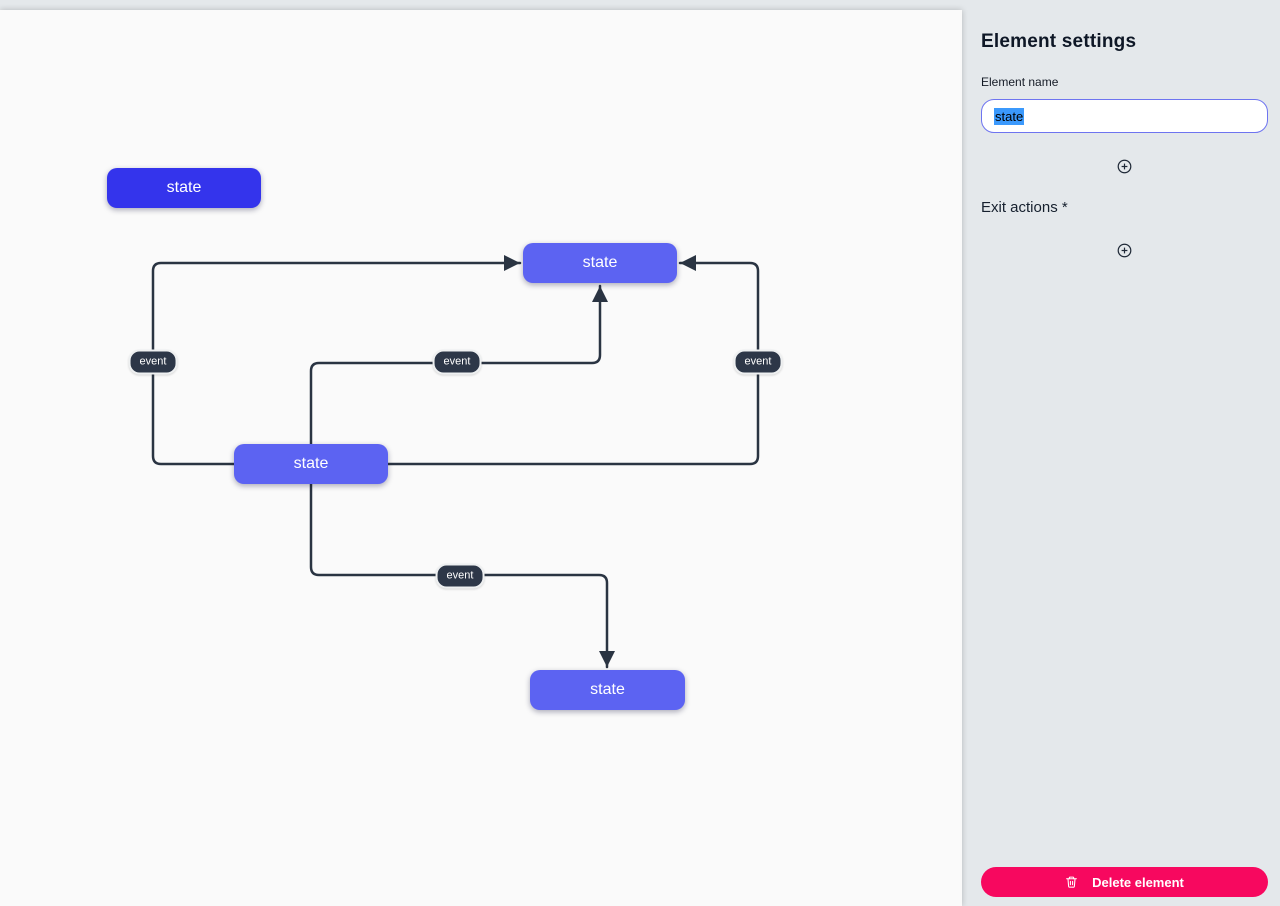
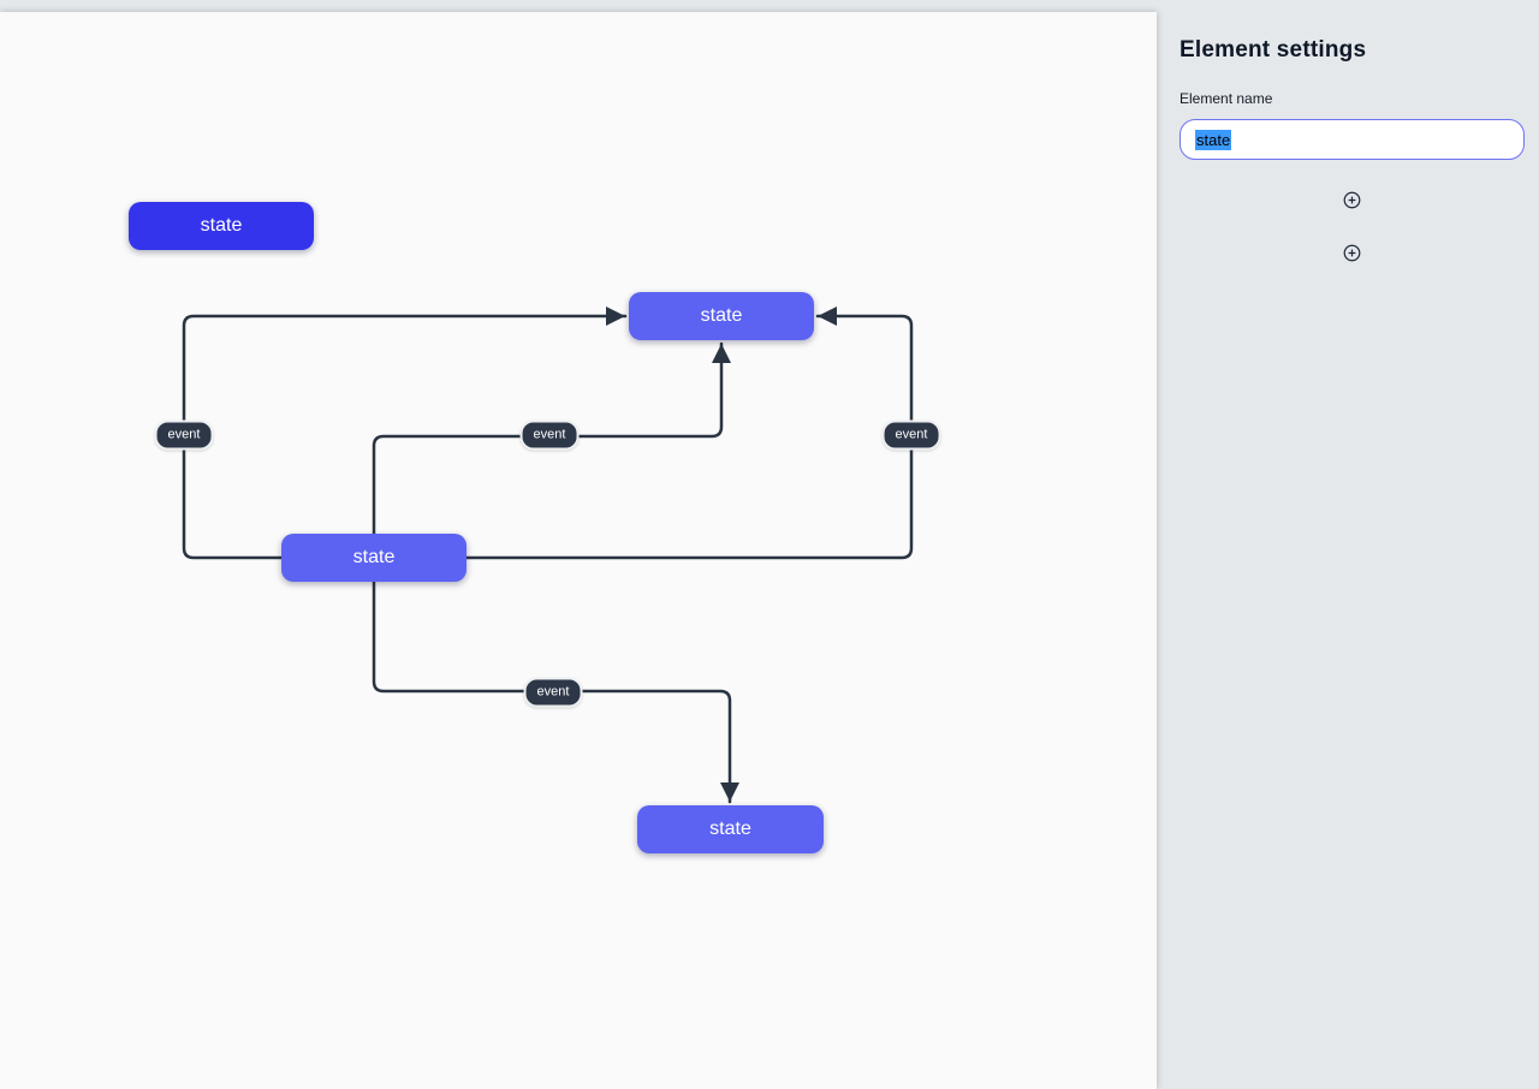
  state
  state
  state
  state
  event
  event
  event
  event
  Element settings
  Element name
  state
- Exit actions *
- Delete element
